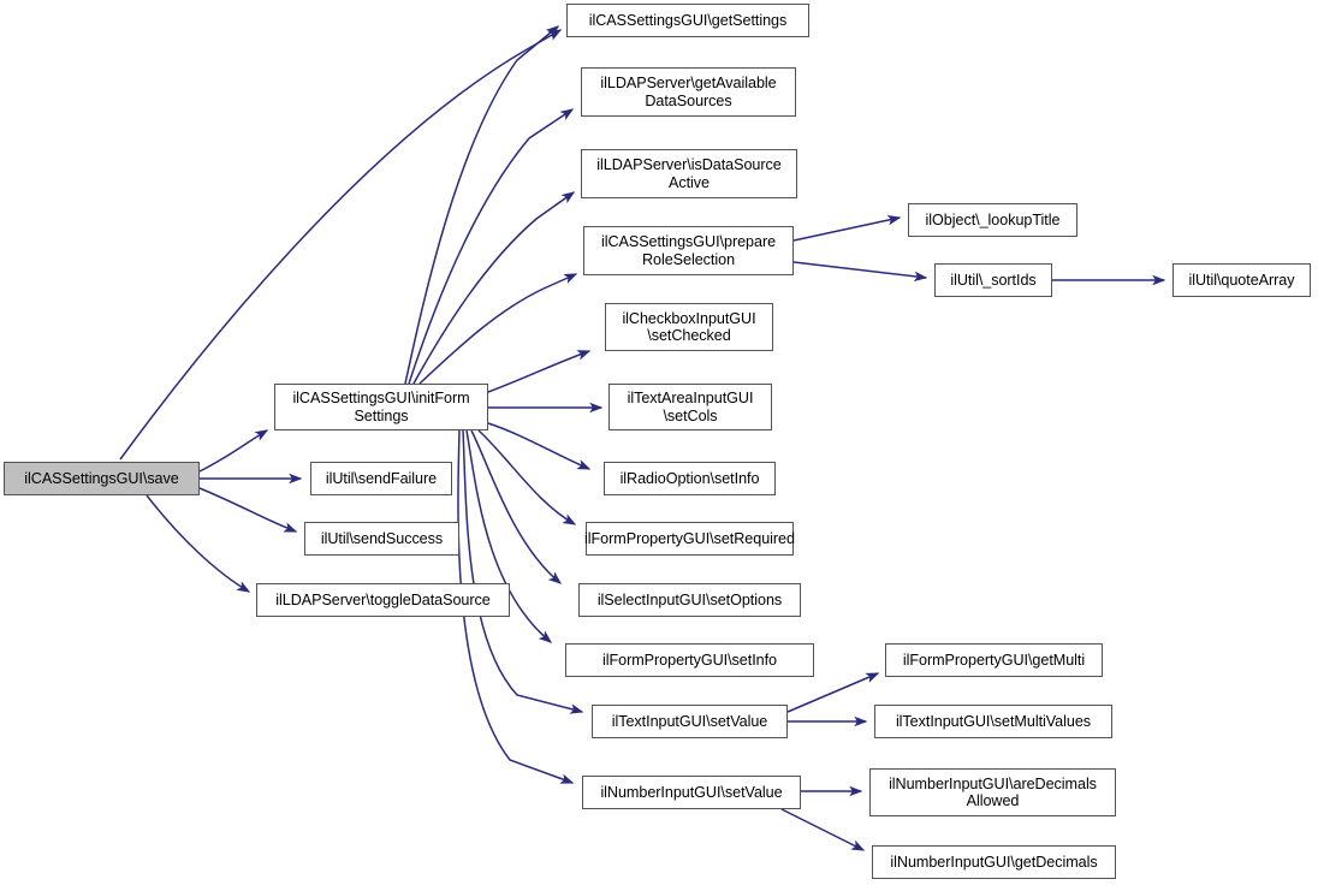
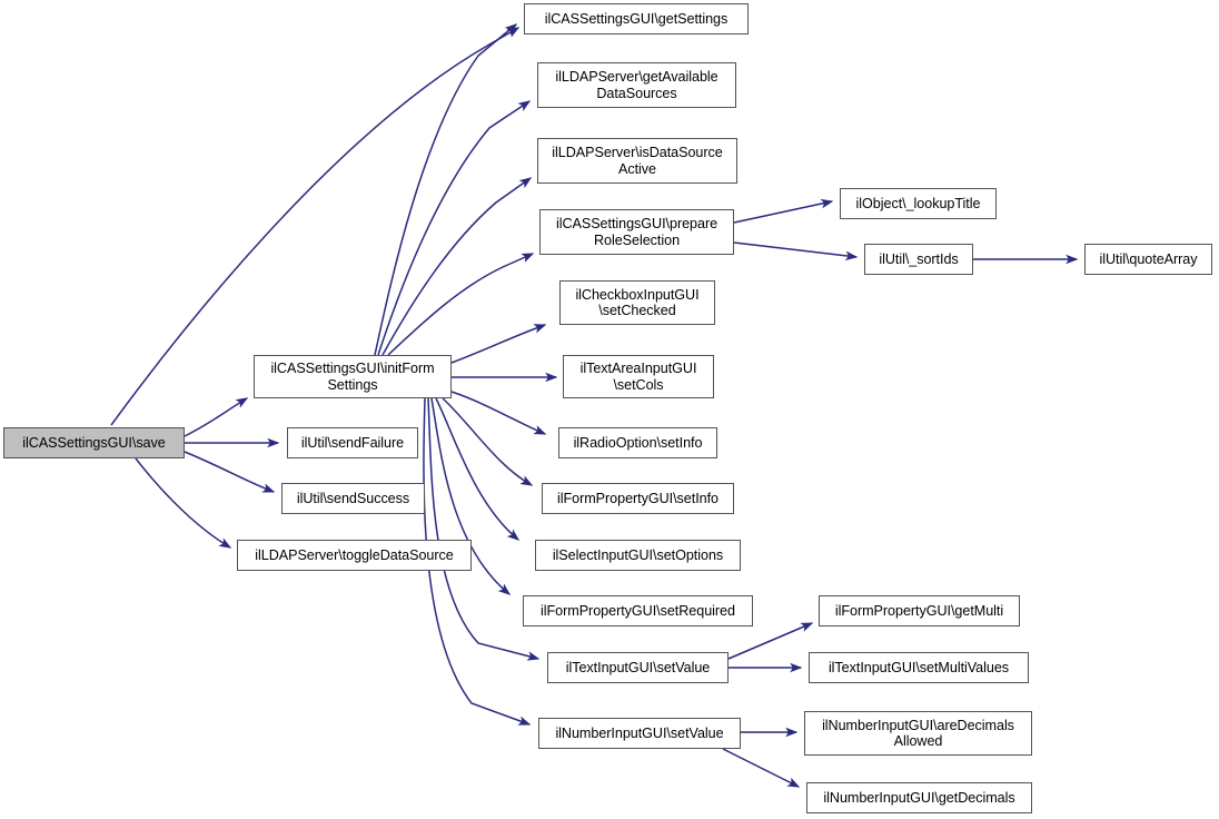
  ilCASSettingsGUI\save
  ilCASSettingsGUI\initForm
  Settings
  ilUtil\sendFailure
  ilUtil\sendSuccess
  ilLDAPServer\toggleDataSource
  ilCASSettingsGUI\getSettings
  ilLDAPServer\getAvailable
  DataSources
  ilLDAPServer\isDataSource
  Active
  ilCASSettingsGUI\prepare
  RoleSelection
  ilCheckboxInputGUI
  \setChecked
  ilTextAreaInputGUI
  \setCols
  ilRadioOption\setInfo
- ilFormPropertyGUI\setRequired
+ ilFormPropertyGUI\setInfo
  ilSelectInputGUI\setOptions
- ilFormPropertyGUI\setInfo
+ ilFormPropertyGUI\setRequired
  ilTextInputGUI\setValue
  ilNumberInputGUI\setValue
  ilObject\_lookupTitle
  ilUtil\_sortIds
  ilUtil\quoteArray
  ilFormPropertyGUI\getMulti
  ilTextInputGUI\setMultiValues
  ilNumberInputGUI\areDecimals
  Allowed
  ilNumberInputGUI\getDecimals
